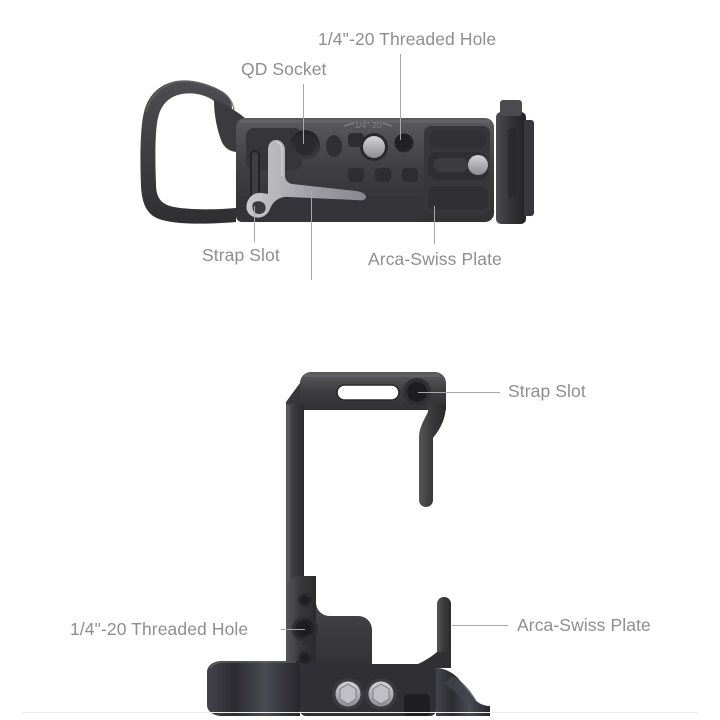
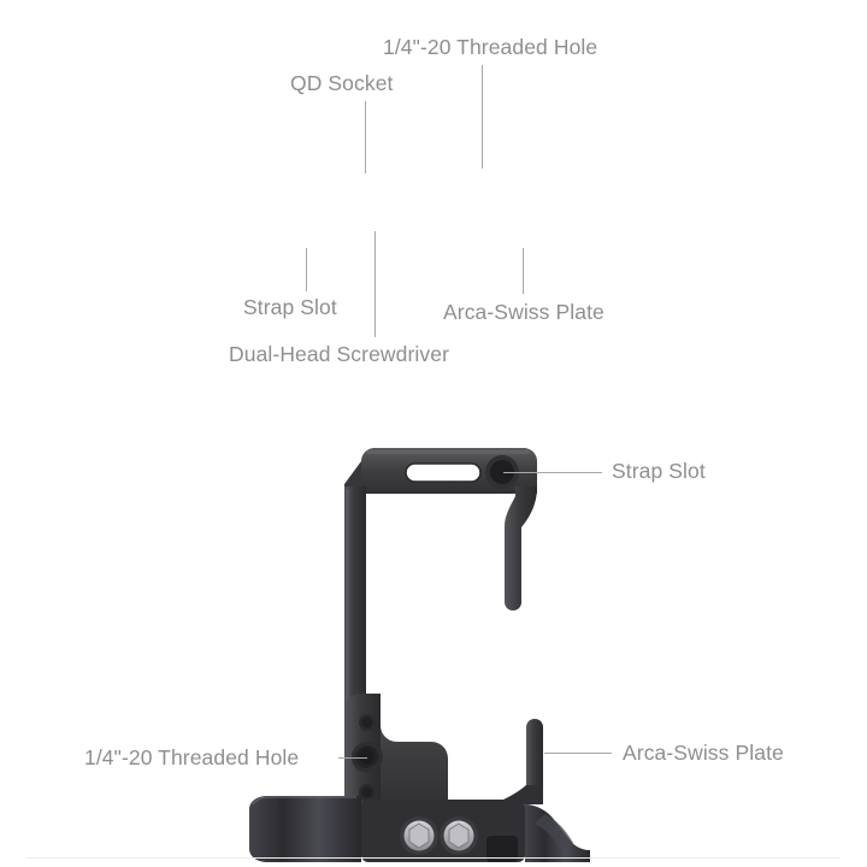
- 1/4"-20
  1/4"-20 Threaded Hole
  QD Socket
  Strap Slot
  Arca-Swiss Plate
+ Dual-Head Screwdriver
  Strap Slot
  1/4"-20 Threaded Hole
  Arca-Swiss Plate
